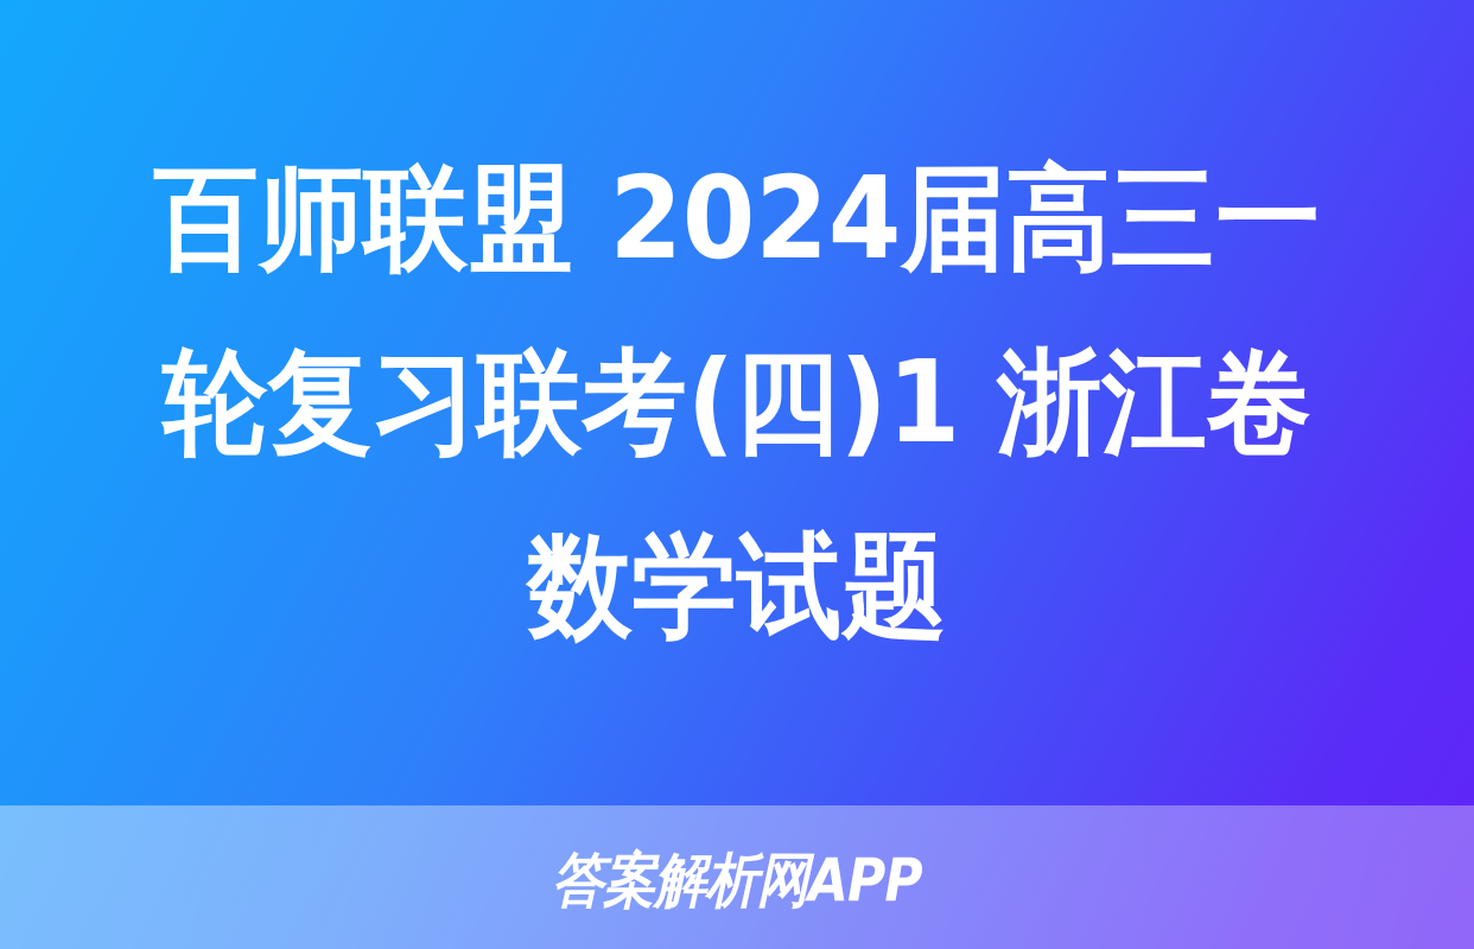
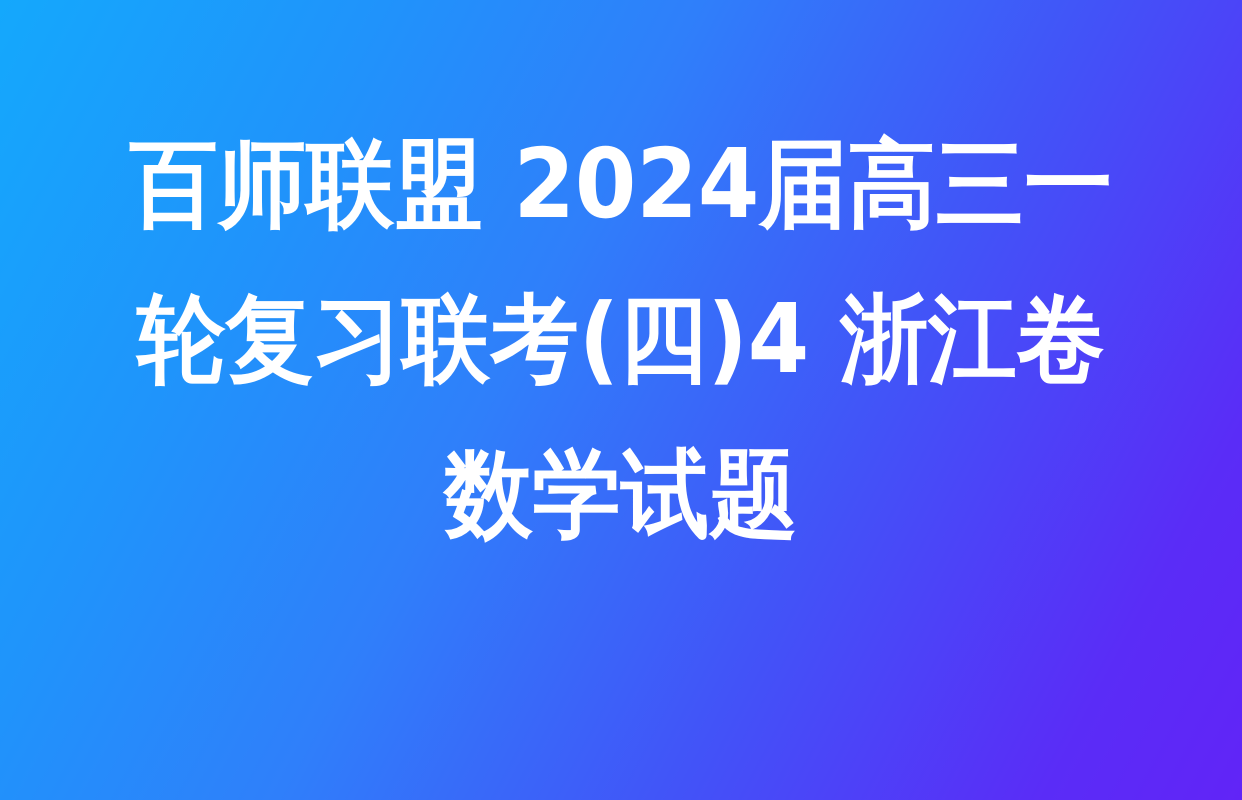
- 百师联盟 2024届高三一轮复习联考(四)1 浙江卷数学试题
+ 百师联盟 2024届高三一轮复习联考(四)4 浙江卷数学试题
- 答案解析网APP
